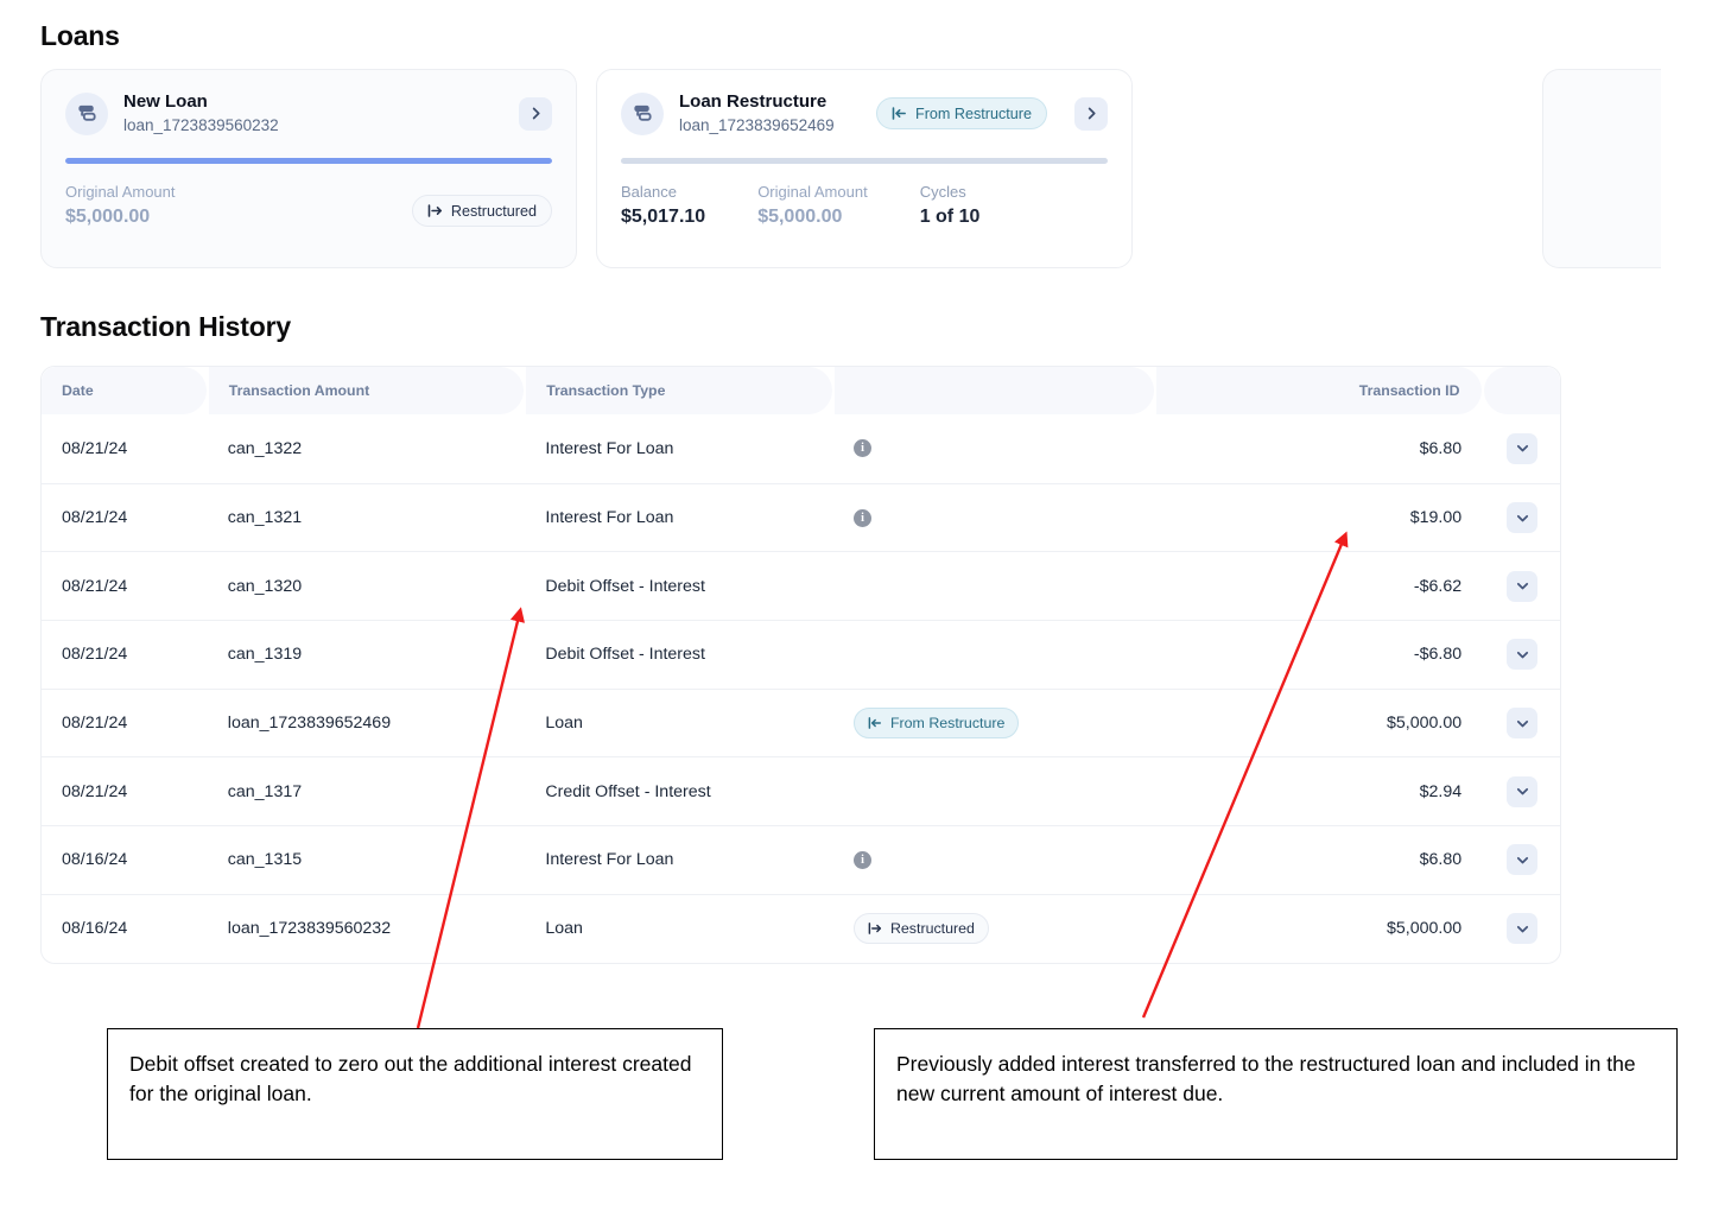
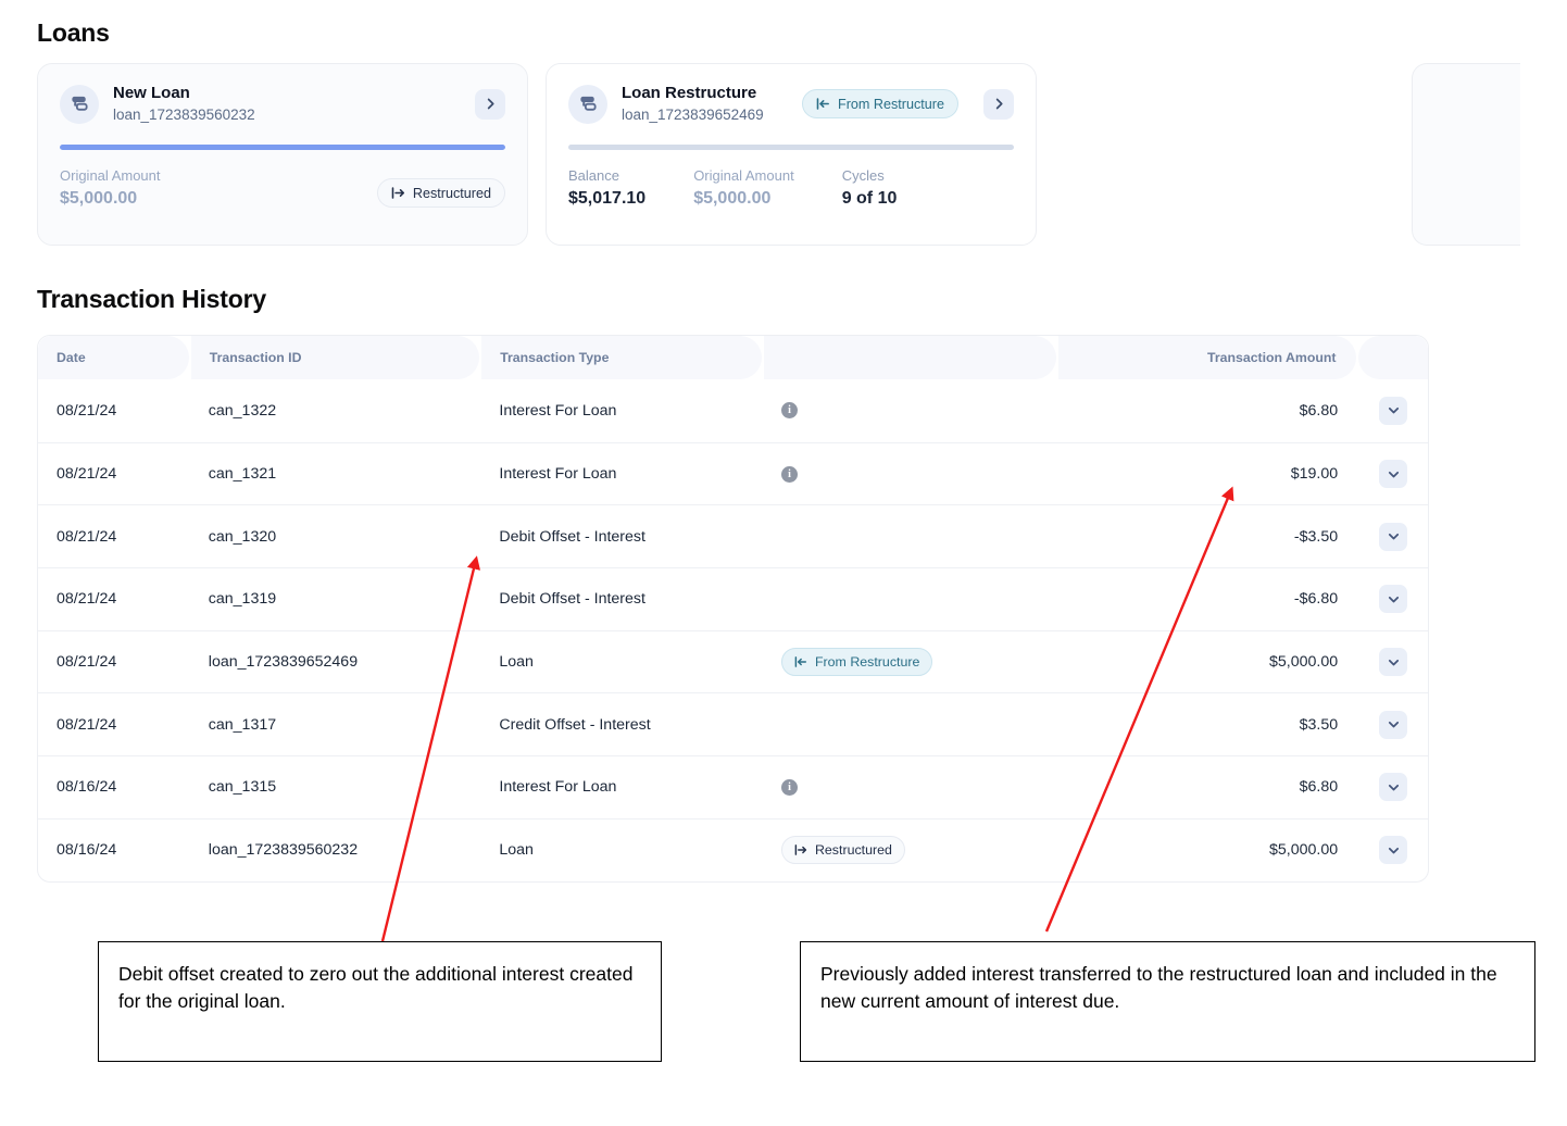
  Loans
  New Loan
  loan_1723839560232
  Original Amount
  $5,000.00
  Restructured
  Loan Restructure
  loan_1723839652469
  From Restructure
  Balance
  $5,017.10
  Original Amount
  $5,000.00
  Cycles
- 1 of 10
+ 9 of 10
  Transaction History
  Date
- Transaction Amount
+ Transaction ID
  Transaction Type
- Transaction ID
+ Transaction Amount
  08/21/24
  can_1322
  Interest For Loan
  i
  $6.80
  08/21/24
  can_1321
  Interest For Loan
  i
  $19.00
  08/21/24
  can_1320
  Debit Offset - Interest
- -$6.62
+ -$3.50
  08/21/24
  can_1319
  Debit Offset - Interest
  -$6.80
  08/21/24
  loan_1723839652469
  Loan
  From Restructure
  $5,000.00
  08/21/24
  can_1317
  Credit Offset - Interest
- $2.94
+ $3.50
  08/16/24
  can_1315
  Interest For Loan
  i
  $6.80
  08/16/24
  loan_1723839560232
  Loan
  Restructured
  $5,000.00
  Debit offset created to zero out the additional interest created for the original loan.
  Previously added interest transferred to the restructured loan and included in the new current amount of interest due.
